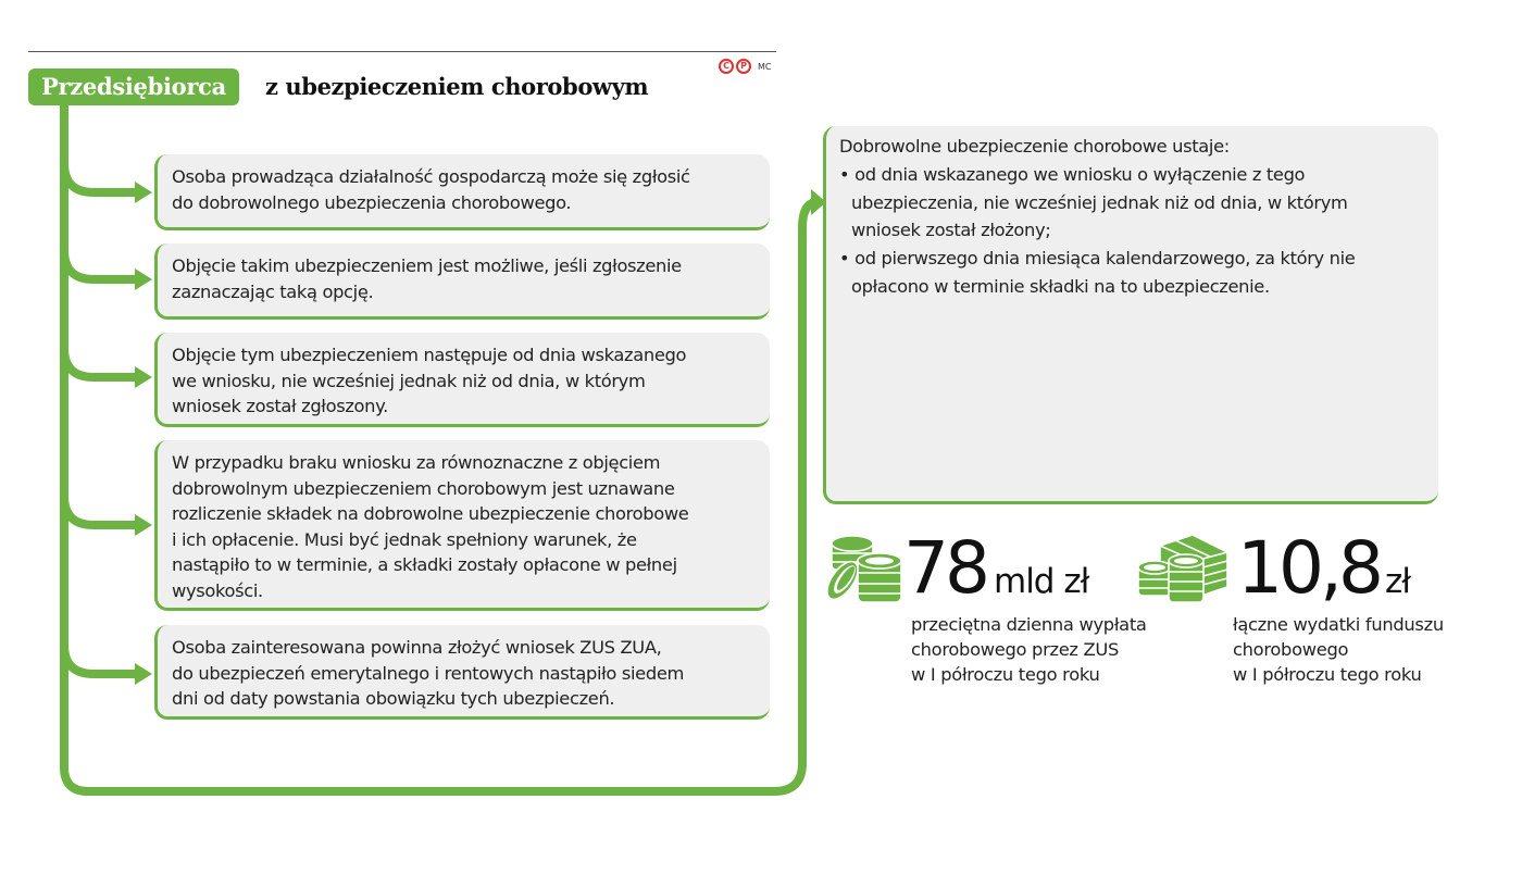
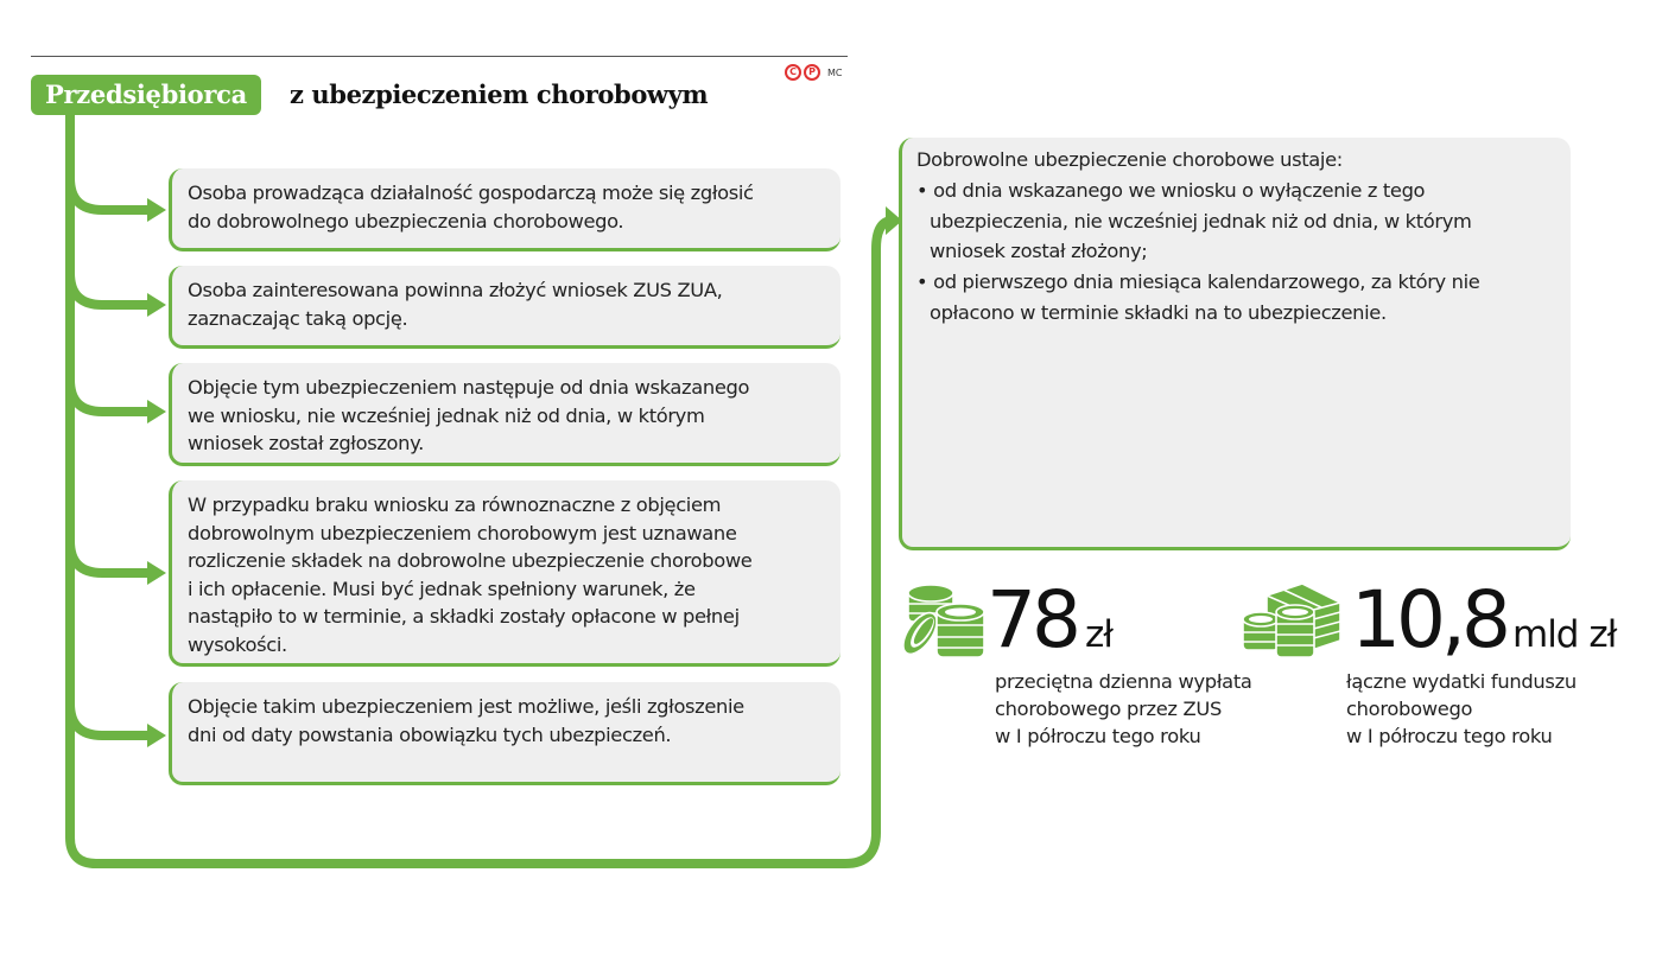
  Przedsiębiorca
  z ubezpieczeniem chorobowym
  C
  P
  MC
  Osoba prowadząca działalność gospodarczą może się zgłosić
  do dobrowolnego ubezpieczenia chorobowego.
- Objęcie takim ubezpieczeniem jest możliwe, jeśli zgłoszenie
+ Osoba zainteresowana powinna złożyć wniosek ZUS ZUA,
  zaznaczając taką opcję.
  Objęcie tym ubezpieczeniem następuje od dnia wskazanego
  we wniosku, nie wcześniej jednak niż od dnia, w którym
  wniosek został zgłoszony.
  W przypadku braku wniosku za równoznaczne z objęciem
  dobrowolnym ubezpieczeniem chorobowym jest uznawane
  rozliczenie składek na dobrowolne ubezpieczenie chorobowe
  i ich opłacenie. Musi być jednak spełniony warunek, że
  nastąpiło to w terminie, a składki zostały opłacone w pełnej
  wysokości.
- Osoba zainteresowana powinna złożyć wniosek ZUS ZUA,
+ Objęcie takim ubezpieczeniem jest możliwe, jeśli zgłoszenie
- do ubezpieczeń emerytalnego i rentowych nastąpiło siedem
  dni od daty powstania obowiązku tych ubezpieczeń.
  Dobrowolne ubezpieczenie chorobowe ustaje:
  • od dnia wskazanego we wniosku o wyłączenie z tego
  ubezpieczenia, nie wcześniej jednak niż od dnia, w którym
  wniosek został złożony;
  • od pierwszego dnia miesiąca kalendarzowego, za który nie
  opłacono w terminie składki na to ubezpieczenie.
  78
- mld zł
+ zł
  przeciętna dzienna wypłata
  chorobowego przez ZUS
  w I półroczu tego roku
  10,8
- zł
+ mld zł
  łączne wydatki funduszu
  chorobowego
  w I półroczu tego roku
